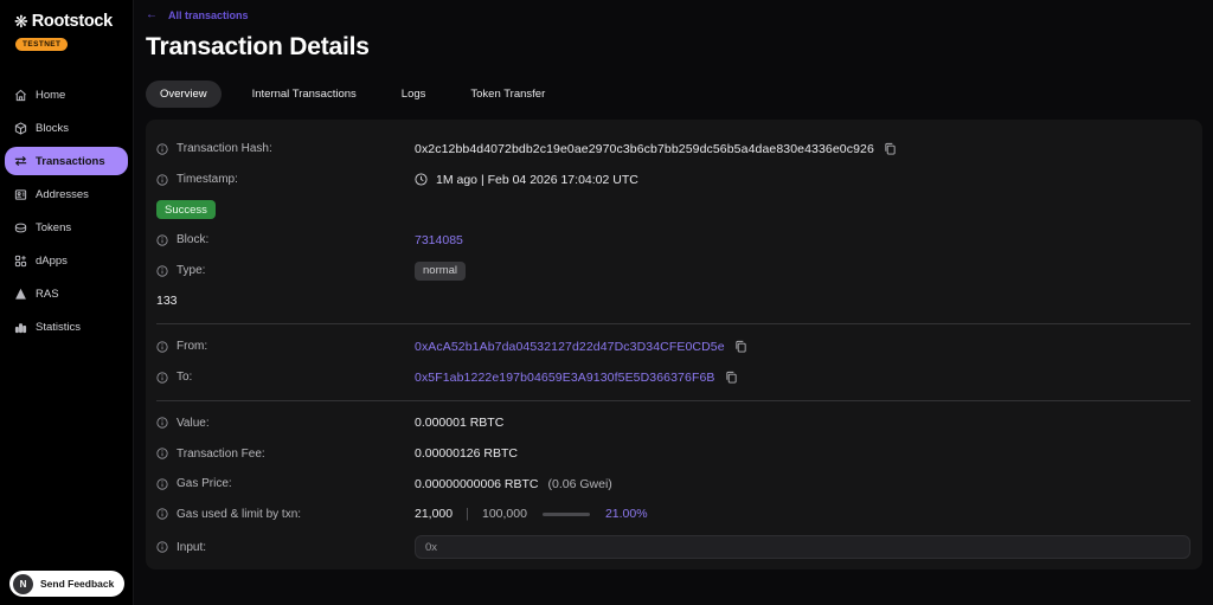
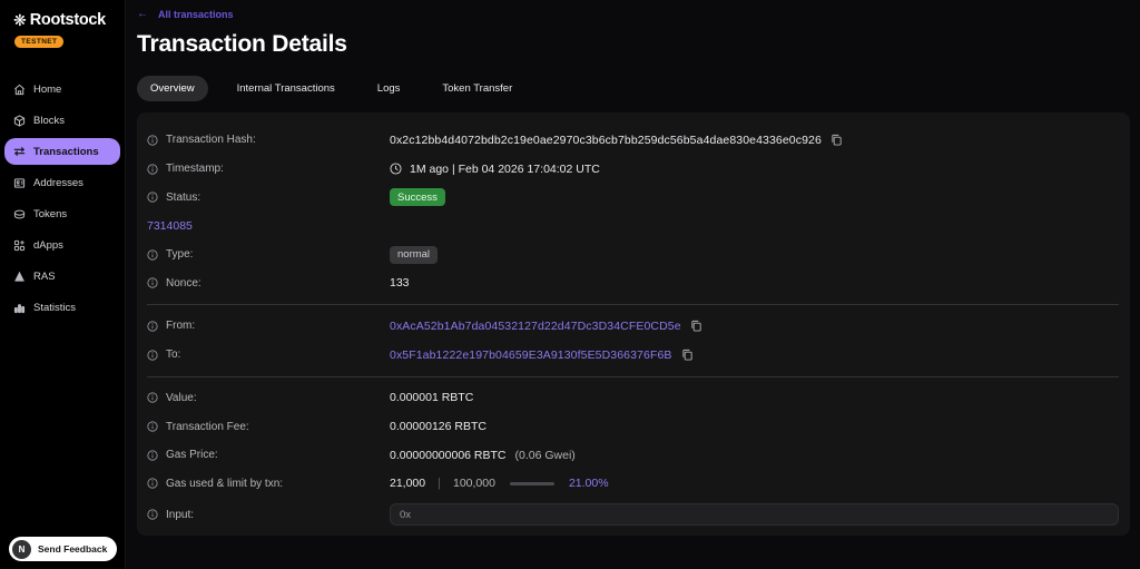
  ❋
  Rootstock
  Home
  Blocks
  Transactions
  Addresses
  Tokens
  dApps
  RAS
  Statistics
  N
  Send Feedback
  ←
  All transactions
  Transaction Details
  Overview
  Internal Transactions
  Logs
  Token Transfer
  Transaction Hash:
  0x2c12bb4d4072bdb2c19e0ae2970c3b6cb7bb259dc56b5a4dae830e4336e0c926
  Timestamp:
  1M ago | Feb 04 2026 17:04:02 UTC
+ Status:
  Success
- Block:
  7314085
  Type:
  normal
+ Nonce:
  133
  From:
  0xAcA52b1Ab7da04532127d22d47Dc3D34CFE0CD5e
  To:
  0x5F1ab1222e197b04659E3A9130f5E5D366376F6B
  Value:
  0.000001 RBTC
  Transaction Fee:
  0.00000126 RBTC
  Gas Price:
  0.00000000006 RBTC
  (0.06 Gwei)
  Gas used & limit by txn:
  21,000
  |
  100,000
  21.00%
  Input:
  0x
